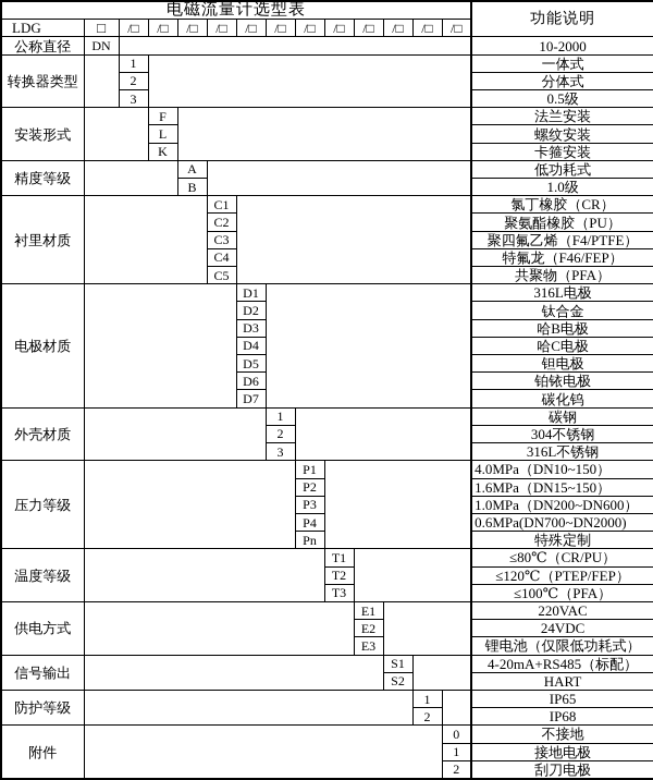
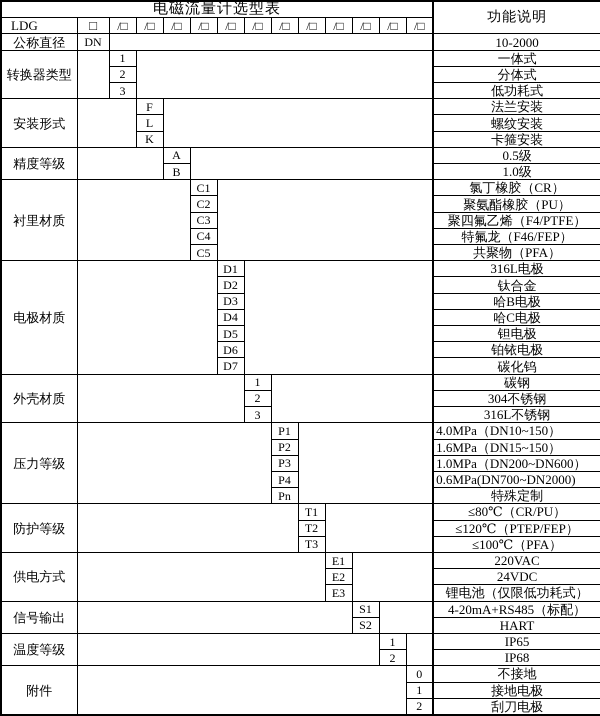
  电磁流量计选型表	功能说明
  LDG	□	/□	/□	/□	/□	/□	/□	/□	/□	/□	/□	/□	/□
  公称直径	DN		10-2000
  转换器类型		1		一体式
  2	分体式
- 3	0.5级
+ 3	低功耗式
  安装形式		F		法兰安装
  L	螺纹安装
  K	卡箍安装
- 精度等级		A		低功耗式
+ 精度等级		A		0.5级
  B	1.0级
  衬里材质		C1		氯丁橡胶（CR）
  C2	聚氨酯橡胶（PU）
  C3	聚四氟乙烯（F4/PTFE）
  C4	特氟龙（F46/FEP）
  C5	共聚物（PFA）
  电极材质		D1		316L电极
  D2	钛合金
  D3	哈B电极
  D4	哈C电极
  D5	钽电极
  D6	铂铱电极
  D7	碳化钨
  外壳材质		1		碳钢
  2	304不锈钢
  3	316L不锈钢
  压力等级		P1		4.0MPa（DN10~150）
  P2	1.6MPa（DN15~150）
  P3	1.0MPa（DN200~DN600）
  P4	0.6MPa(DN700~DN2000)
  Pn	特殊定制
- 温度等级		T1		≤80℃（CR/PU）
+ 防护等级		T1		≤80℃（CR/PU）
  T2	≤120℃（PTEP/FEP）
  T3	≤100℃（PFA）
  供电方式		E1		220VAC
  E2	24VDC
  E3	锂电池（仅限低功耗式）
  信号输出		S1		4-20mA+RS485（标配）
  S2	HART
- 防护等级		1		IP65
+ 温度等级		1		IP65
  2	IP68
  附件		0	不接地
  1	接地电极
  2	刮刀电极
